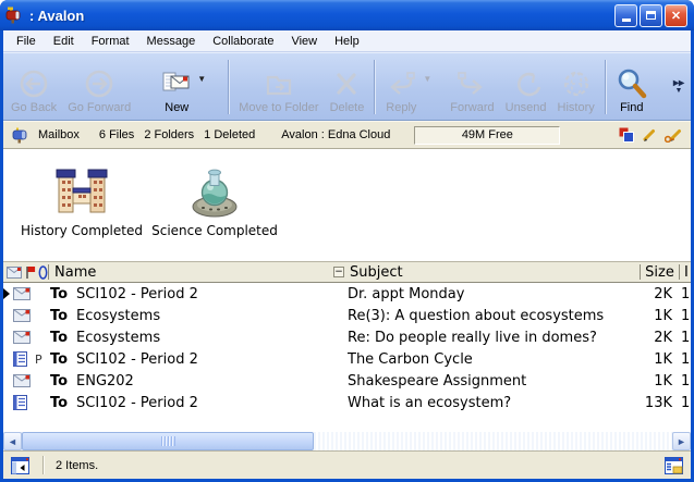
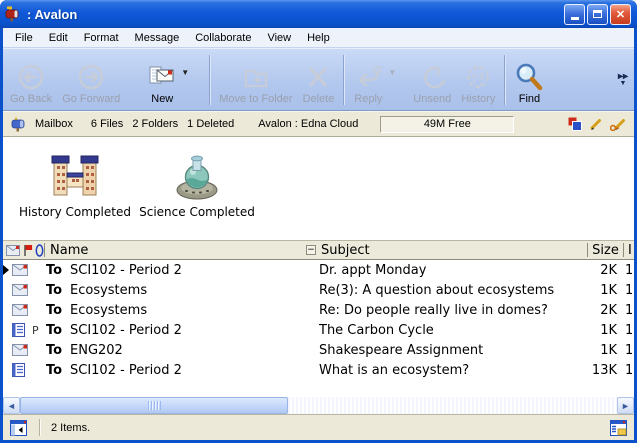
  : Avalon
  ✕
  File
  Edit
  Format
  Message
  Collaborate
  View
  Help
  Go Back
  Go Forward
  New
  ▼
  Move to Folder
  Delete
  Reply
  ▼
- Forward
  Unsend
  History
  Find
  ▸▸
  Mailbox
  6 Files
  2 Folders
  1 Deleted
  Avalon : Edna Cloud
  49M Free
  History Completed
  Science Completed
  Name
  −
  Subject
  Size
  I
  To
  SCI102 - Period 2
  Dr. appt Monday
  2K
  1
  To
  Ecosystems
  Re(3): A question about ecosystems
  1K
  1
  To
  Ecosystems
  Re: Do people really live in domes?
  2K
  1
  P
  To
  SCI102 - Period 2
  The Carbon Cycle
  1K
  1
  To
  ENG202
  Shakespeare Assignment
  1K
  1
  To
  SCI102 - Period 2
  What is an ecosystem?
  13K
  1
  ◄
  ►
  2 Items.
